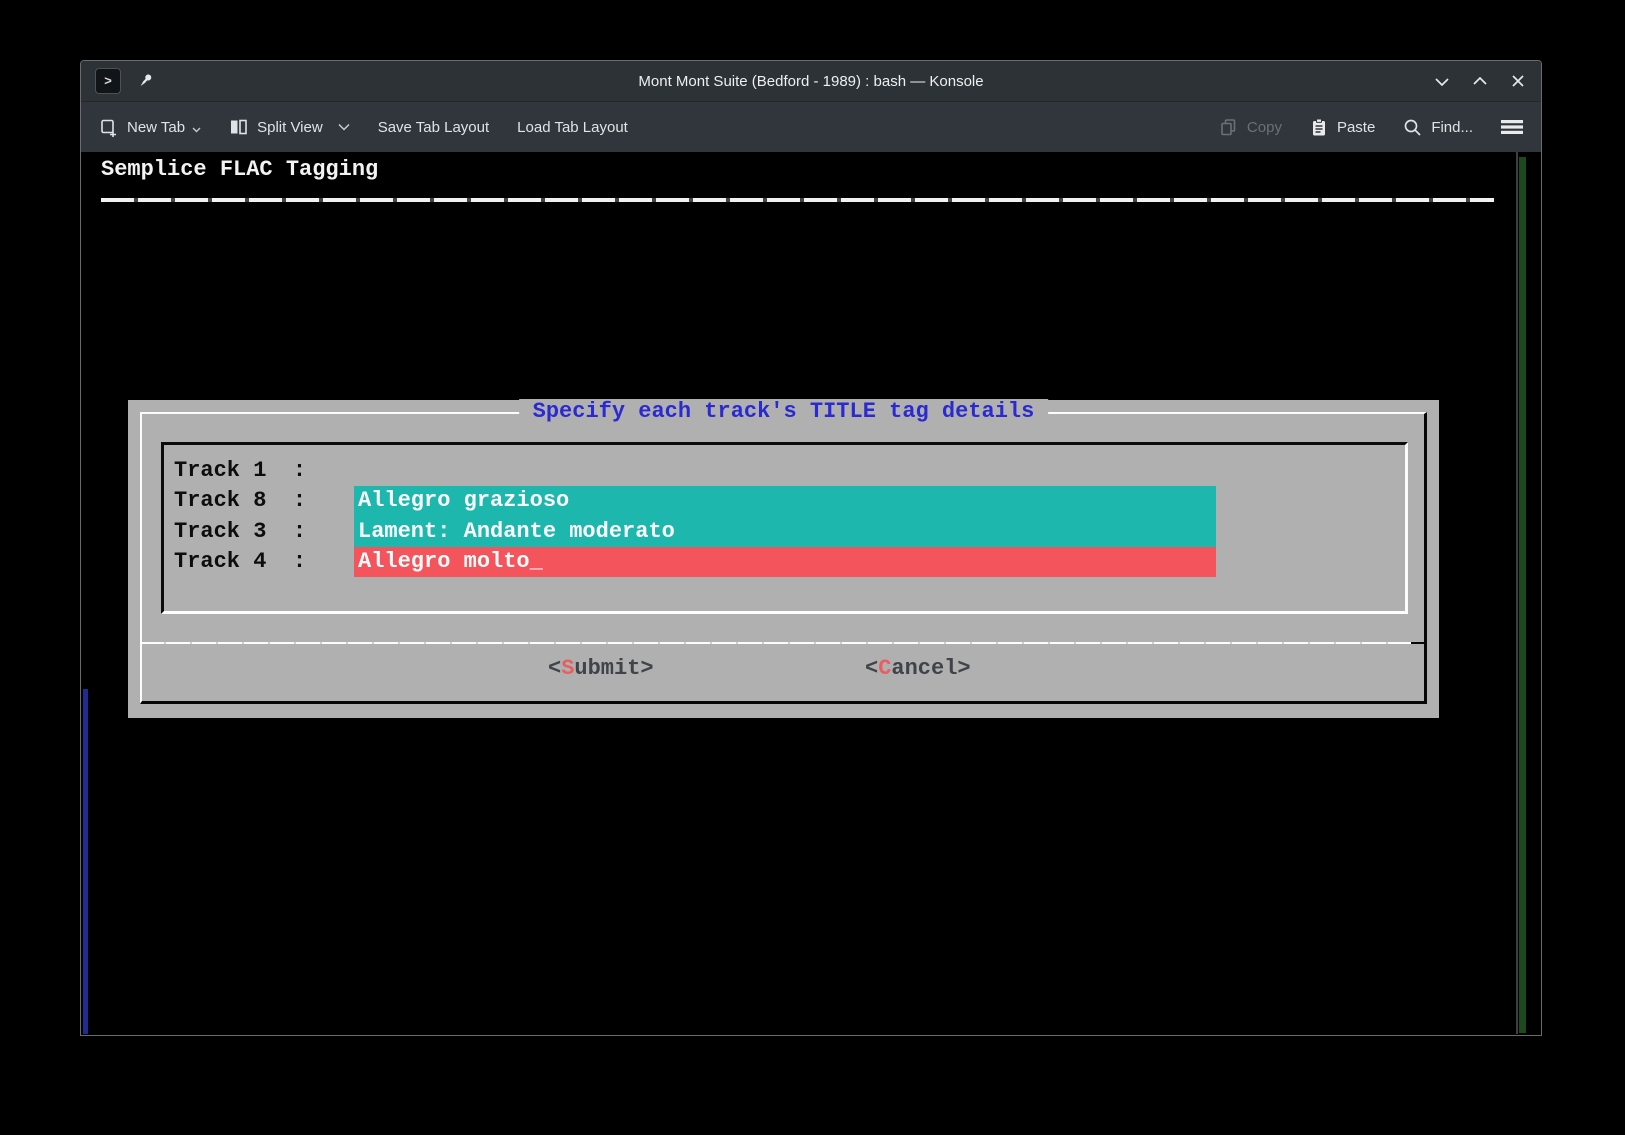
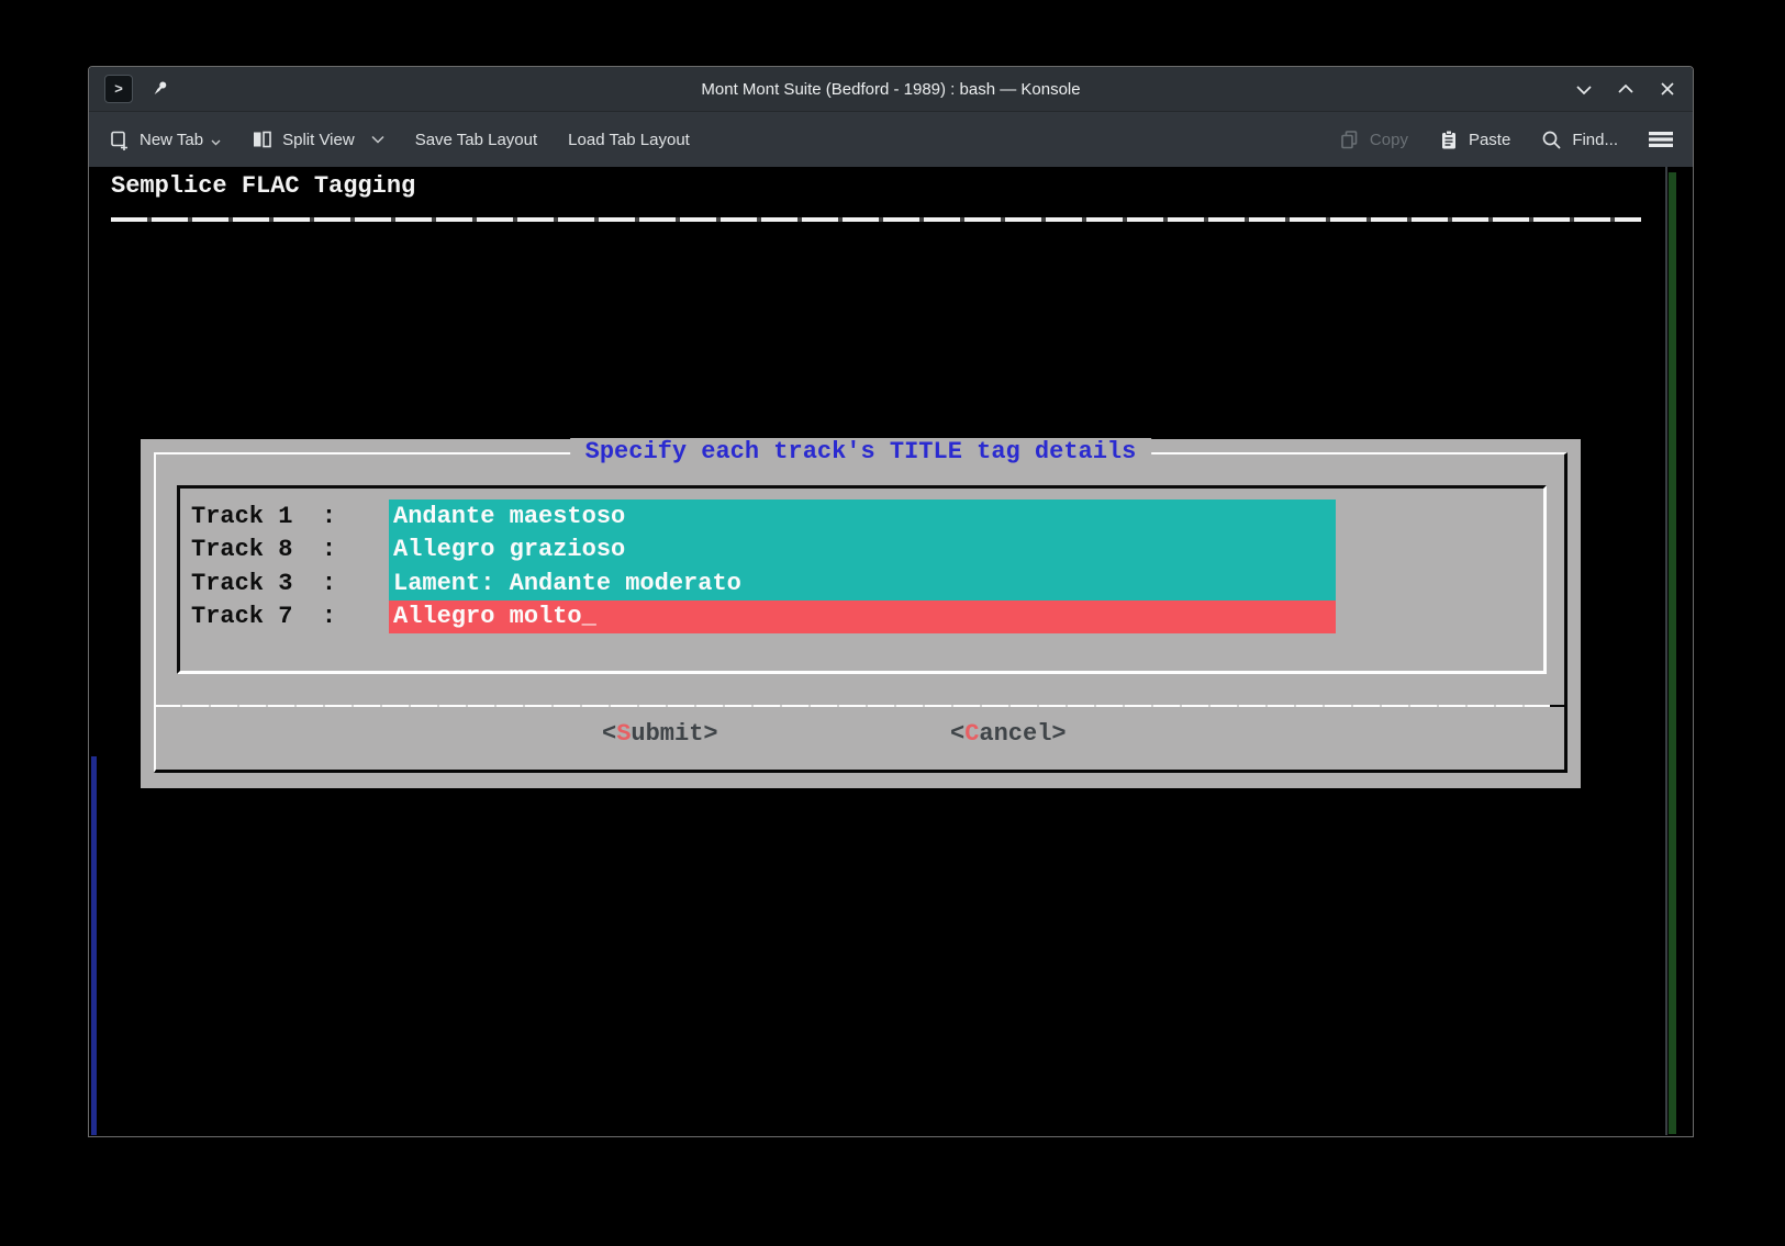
  Mont Mont Suite (Bedford - 1989) : bash — Konsole
  >
  New Tab
  Split View
  Save Tab Layout
  Load Tab Layout
  Copy
  Paste
  Find...
  Semplice FLAC Tagging
  Specify each track's TITLE tag details
  Track 1 :
+ Andante maestoso
  Track 8 :
  Allegro grazioso
  Track 3 :
  Lament: Andante moderato
- Track 4 :
+ Track 7 :
  Allegro molto
  _
  <Submit>
  <Cancel>
